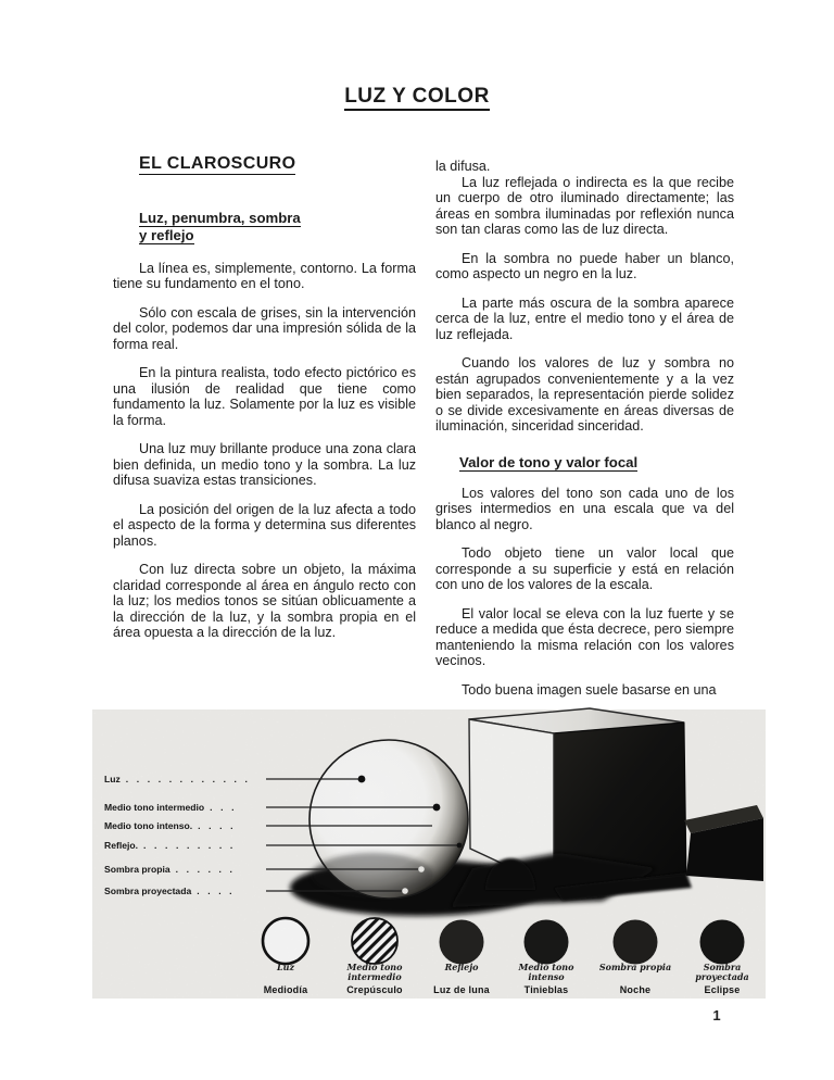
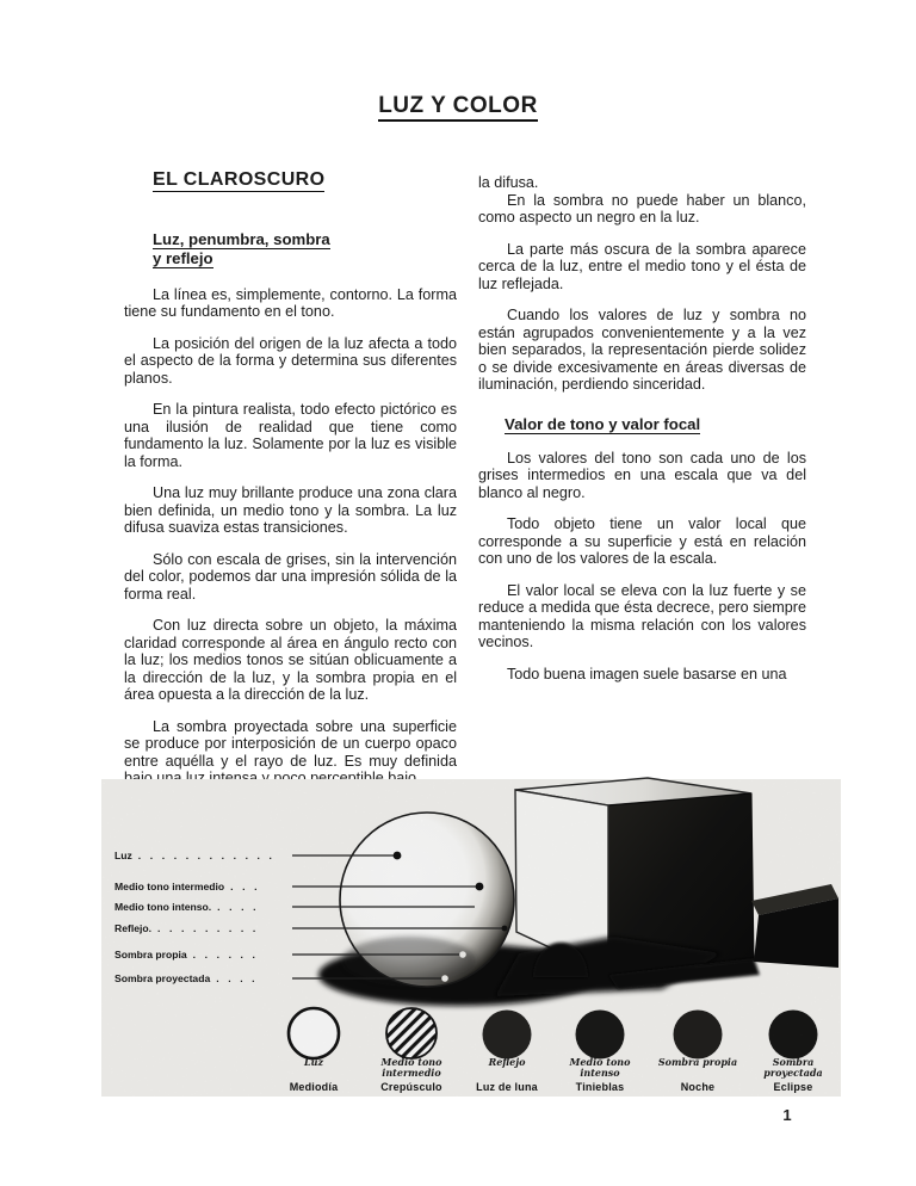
  LUZ Y COLOR
  EL CLAROSCURO
  Luz, penumbra, sombra
  y reflejo
  La línea es, simplemente, contorno. La forma tiene su fundamento en el tono.
- Sólo con escala de grises, sin la intervención del color, podemos dar una impresión sólida de la forma real.
+ La posición del origen de la luz afecta a todo el aspecto de la forma y determina sus diferentes planos.
  En la pintura realista, todo efecto pictórico es una ilusión de realidad que tiene como fundamento la luz. Solamente por la luz es visible la forma.
  Una luz muy brillante produce una zona clara bien definida, un medio tono y la sombra. La luz difusa suaviza estas transiciones.
- La posición del origen de la luz afecta a todo el aspecto de la forma y determina sus diferentes planos.
+ Sólo con escala de grises, sin la intervención del color, podemos dar una impresión sólida de la forma real.
  Con luz directa sobre un objeto, la máxima claridad corresponde al área en ángulo recto con la luz; los medios tonos se sitúan oblicuamente a la dirección de la luz, y la sombra propia en el área opuesta a la dirección de la luz.
+ La sombra proyectada sobre una superficie se produce por interposición de un cuerpo opaco entre aquélla y el rayo de luz. Es muy definida bajo una luz intensa y poco perceptible bajo
  la difusa.
- La luz reflejada o indirecta es la que recibe un cuerpo de otro iluminado directamente; las áreas en sombra iluminadas por reflexión nunca son tan claras como las de luz directa.
  En la sombra no puede haber un blanco, como aspecto un negro en la luz.
- La parte más oscura de la sombra aparece cerca de la luz, entre el medio tono y el área de luz reflejada.
+ La parte más oscura de la sombra aparece cerca de la luz, entre el medio tono y el ésta de luz reflejada.
- Cuando los valores de luz y sombra no están agrupados convenientemente y a la vez bien separados, la representación pierde solidez o se divide excesivamente en áreas diversas de iluminación, sinceridad sinceridad.
+ Cuando los valores de luz y sombra no están agrupados convenientemente y a la vez bien separados, la representación pierde solidez o se divide excesivamente en áreas diversas de iluminación, perdiendo sinceridad.
  Valor de tono y valor focal
  Los valores del tono son cada uno de los grises intermedios en una escala que va del blanco al negro.
  Todo objeto tiene un valor local que corresponde a su superficie y está en relación con uno de los valores de la escala.
  El valor local se eleva con la luz fuerte y se reduce a medida que ésta decrece, pero siempre manteniendo la misma relación con los valores vecinos.
  Todo buena imagen suele basarse en una
  Luz . . . . . . . . . . . .
  Medio tono intermedio . . .
  Medio tono intenso. . . . .
  Reflejo. . . . . . . . . .
  Sombra propia . . . . . .
  Sombra proyectada . . . .
  Luz
  Mediodía
  Medio tono
  intermedio
  Crepúsculo
  Reflejo
  Luz de luna
  Medio tono
  intenso
  Tinieblas
  Sombra propia
  Noche
  Sombra
  proyectada
  Eclipse
  1
